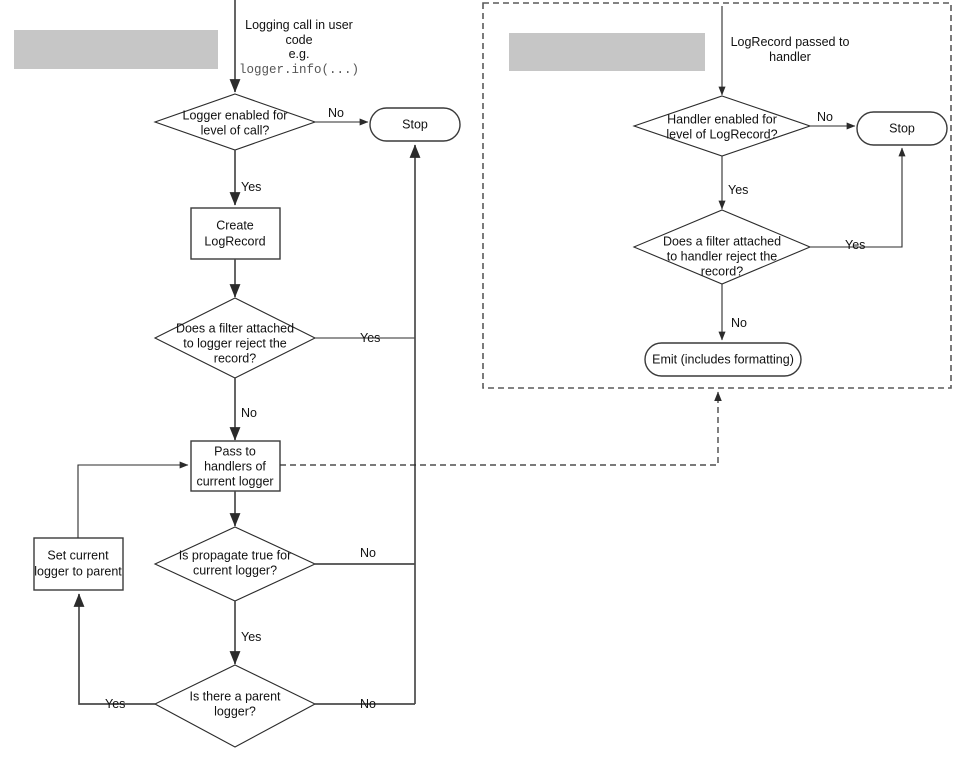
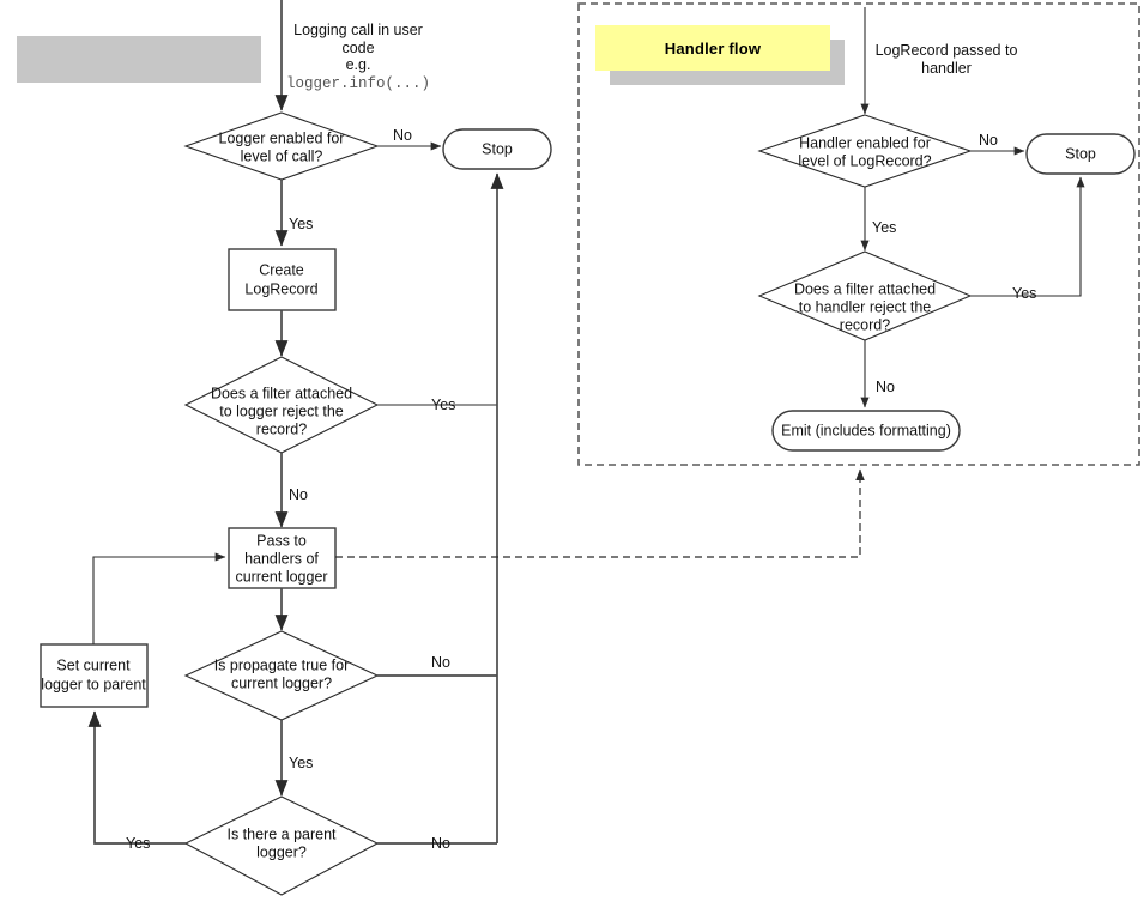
+ Handler flow
  Logging call in user
  code
  e.g.
  logger.info(...)
  Logger enabled for
  level of call?
  No
  Stop
  Yes
  Create
  LogRecord
  Does a filter attached
  to logger reject the
  record?
  Yes
  No
  Pass to
  handlers of
  current logger
  Is propagate true for
  current logger?
  No
  Yes
  Is there a parent
  logger?
  No
  Yes
  Set current
  logger to parent
  LogRecord passed to
  handler
  Handler enabled for
  level of LogRecord?
  No
  Stop
  Yes
  Does a filter attached
  to handler reject the
  record?
  Yes
  No
  Emit (includes formatting)
